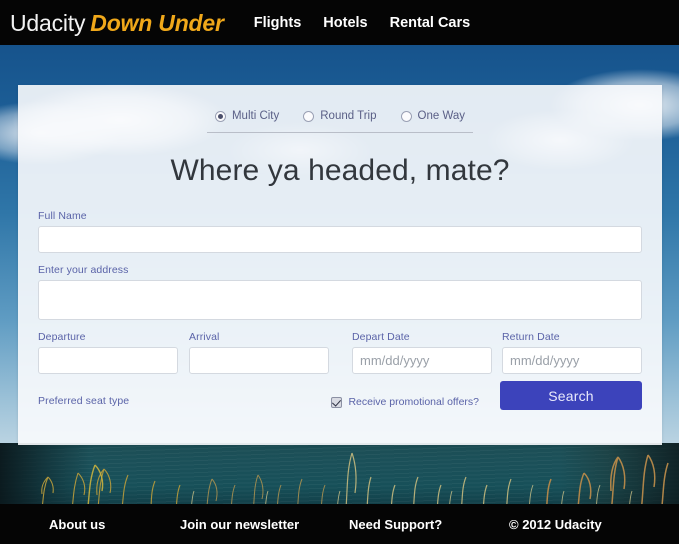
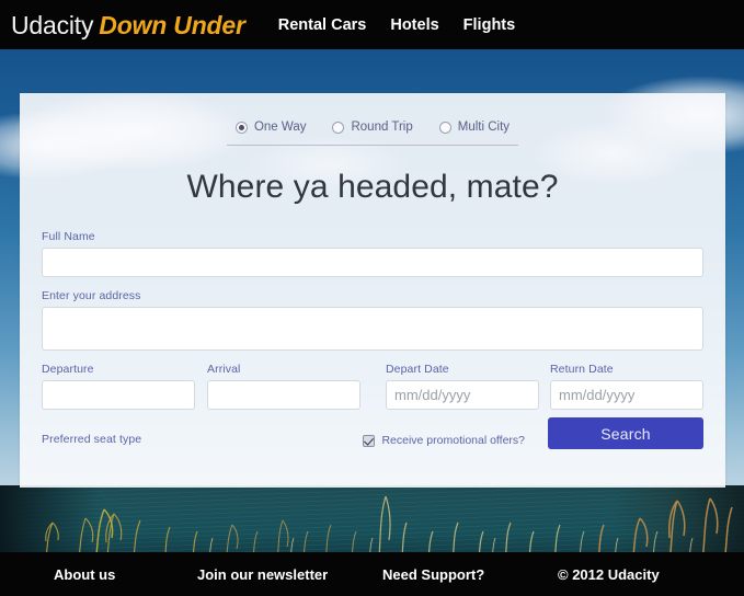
  Udacity Down Under
- Flights
+ Rental Cars
  Hotels
- Rental Cars
+ Flights
- Multi City
+ One Way
  Round Trip
- One Way
+ Multi City
  Where ya headed, mate?
  Full Name
  Enter your address
  Departure
  Arrival
  Depart Date
  mm/dd/yyyy
  Return Date
  mm/dd/yyyy
  Preferred seat type
  Receive promotional offers?
  Search
  About us
  Join our newsletter
  Need Support?
  © 2012 Udacity
